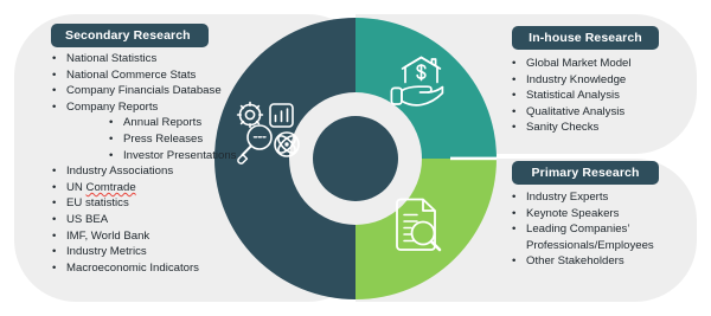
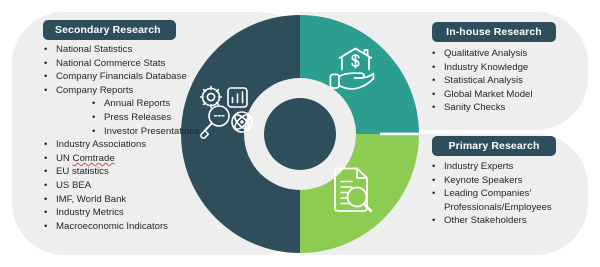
  Secondary Research
  In-house Research
  Primary Research
  National Statistics
  National Commerce Stats
  Company Financials Database
  Company Reports
  Annual Reports
  Press Releases
  Investor Presentations
  Industry Associations
  UN Comtrade
  EU statistics
  US BEA
  IMF, World Bank
  Industry Metrics
  Macroeconomic Indicators
- Global Market Model
+ Qualitative Analysis
  Industry Knowledge
  Statistical Analysis
- Qualitative Analysis
+ Global Market Model
  Sanity Checks
  Industry Experts
  Keynote Speakers
  Leading Companies’ Professionals/Employees
  Other Stakeholders
